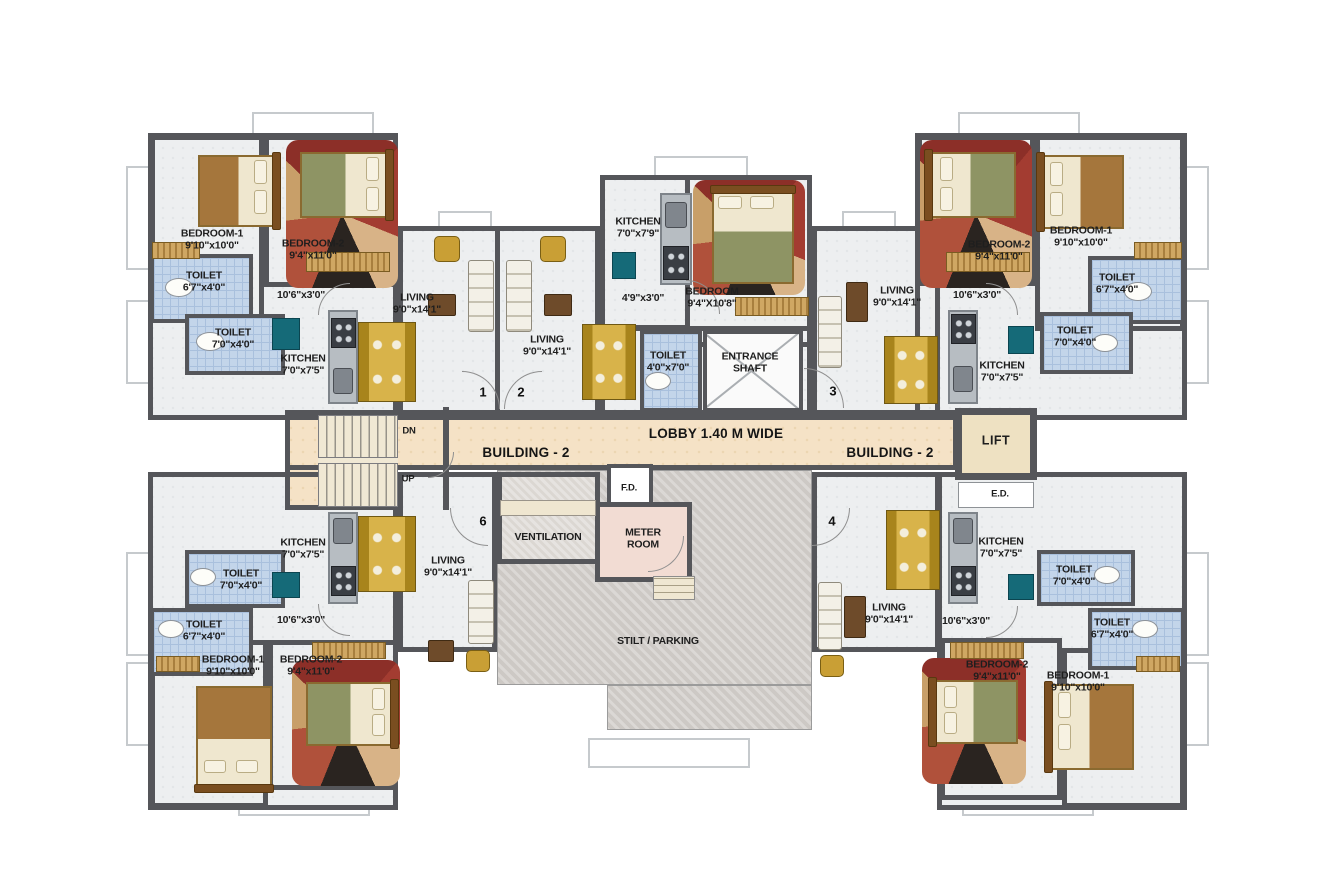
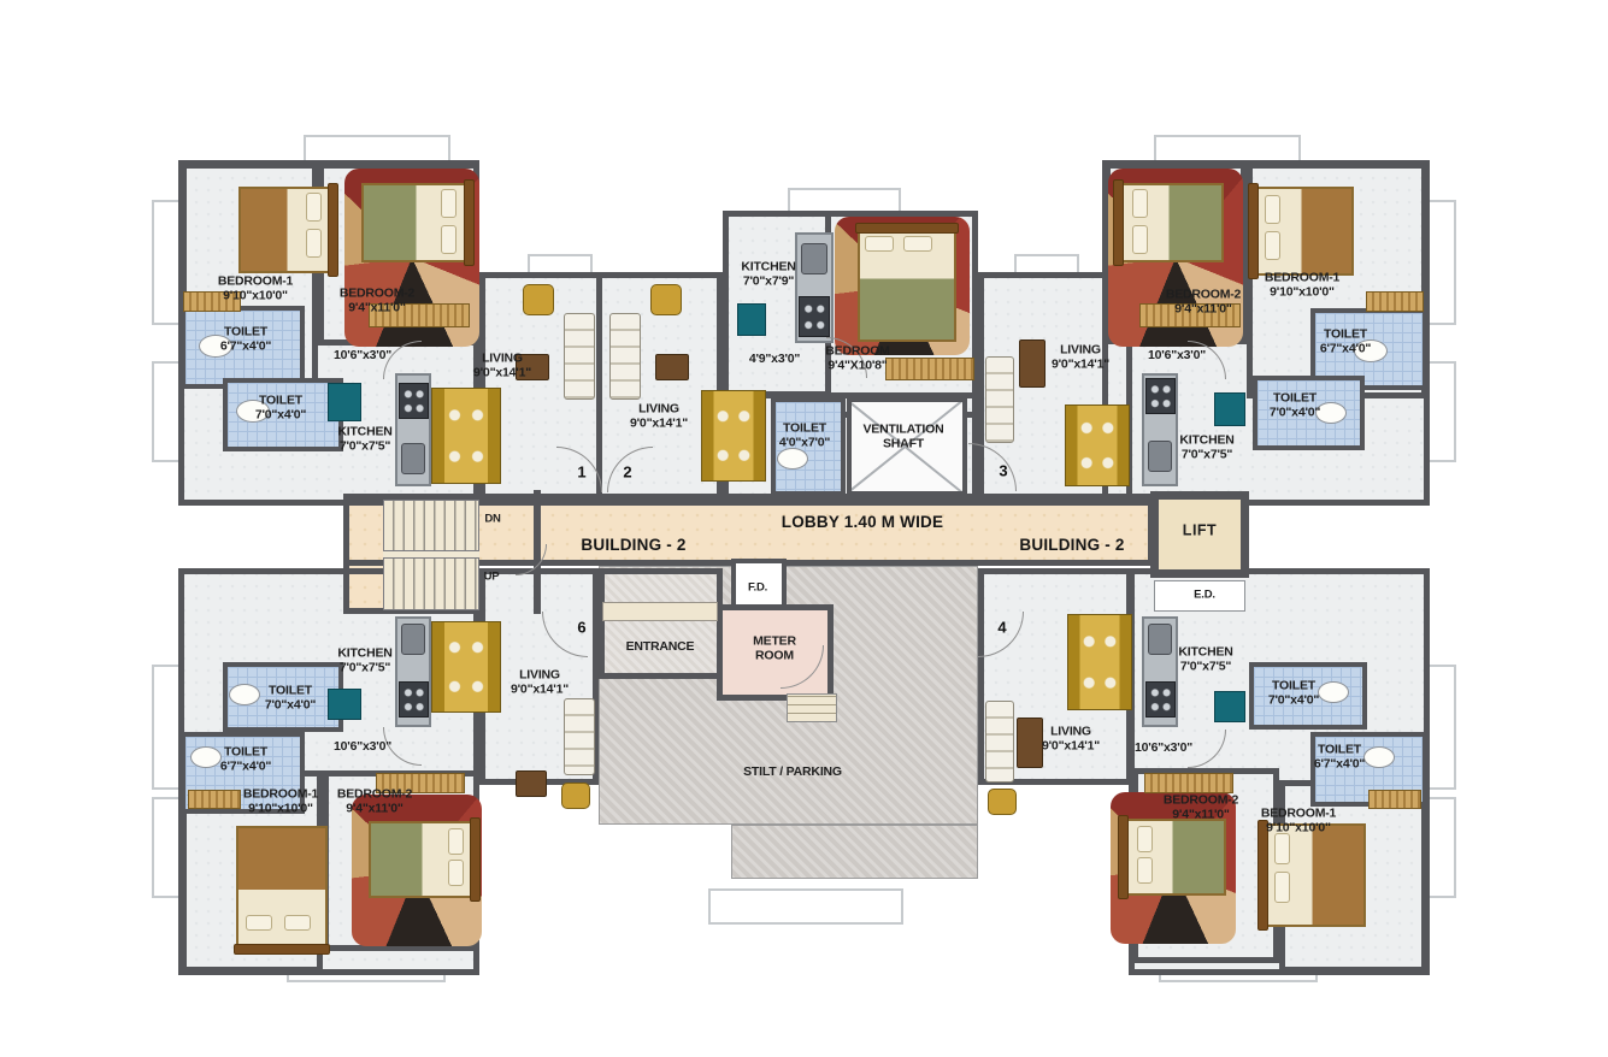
  BEDROOM-1
  9'10"x10'0"
  BEDROOM-2
  9'4"x11'0"
  TOILET
  6'7"x4'0"
  TOILET
  7'0"x4'0"
  10'6"x3'0"
  KITCHEN
  7'0"x7'5"
  LIVING
  9'0"x14'1"
  LIVING
  9'0"x14'1"
  KITCHEN
  7'0"x7'9"
  4'9"x3'0"
  BEDROOM
  9'4"X10'8"
  TOILET
  4'0"x7'0"
- ENTRANCE
+ VENTILATION
  SHAFT
  LIVING
  9'0"x14'1"
  10'6"x3'0"
  BEDROOM-2
  9'4"x11'0"
  BEDROOM-1
  9'10"x10'0"
  TOILET
  6'7"x4'0"
  TOILET
  7'0"x4'0"
  KITCHEN
  7'0"x7'5"
  LOBBY 1.40 M WIDE
  BUILDING - 2
  BUILDING - 2
  LIFT
  DN
  UP
  F.D.
  E.D.
- VENTILATION
+ ENTRANCE
  METER
  ROOM
  STILT / PARKING
  KITCHEN
  7'0"x7'5"
  TOILET
  7'0"x4'0"
  TOILET
  6'7"x4'0"
  10'6"x3'0"
  BEDROOM-1
  9'10"x10'0"
  BEDROOM-2
  9'4"x11'0"
  LIVING
  9'0"x14'1"
  LIVING
  9'0"x14'1"
  10'6"x3'0"
  KITCHEN
  7'0"x7'5"
  TOILET
  7'0"x4'0"
  TOILET
  6'7"x4'0"
  BEDROOM-2
  9'4"x11'0"
  BEDROOM-1
  9'10"x10'0"
  1
  2
  3
  4
  6
